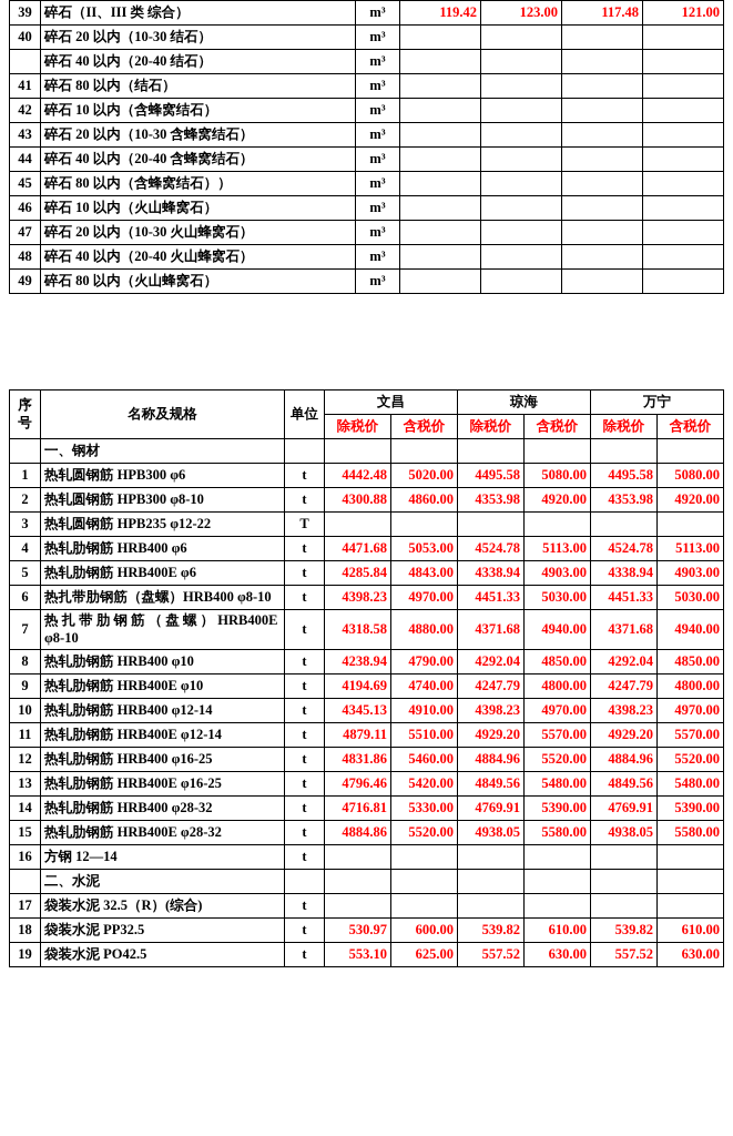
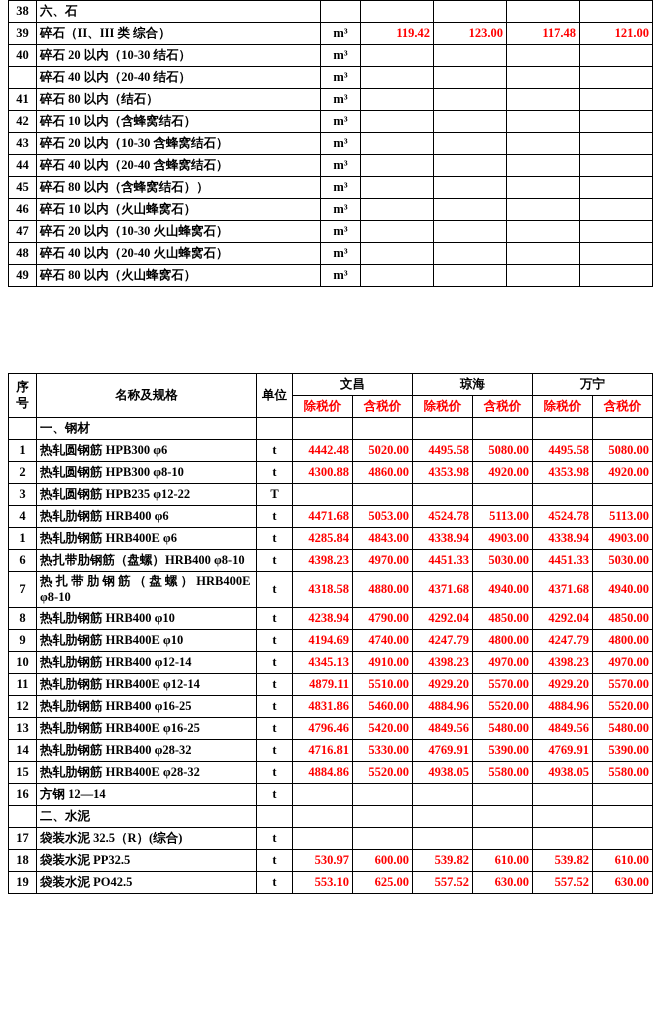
+ 38	六、石
  39	碎石（II、III 类 综合）	m³	119.42	123.00	117.48	121.00
  40	碎石 20 以内（10-30 结石）	m³
  	碎石 40 以内（20-40 结石）	m³
  41	碎石 80 以内（结石）	m³
  42	碎石 10 以内（含蜂窝结石）	m³
  43	碎石 20 以内（10-30 含蜂窝结石）	m³
  44	碎石 40 以内（20-40 含蜂窝结石）	m³
  45	碎石 80 以内（含蜂窝结石））	m³
  46	碎石 10 以内（火山蜂窝石）	m³
  47	碎石 20 以内（10-30 火山蜂窝石）	m³
  48	碎石 40 以内（20-40 火山蜂窝石）	m³
  49	碎石 80 以内（火山蜂窝石）	m³
  序号	名称及规格	单位	文昌	琼海	万宁
  除税价	含税价	除税价	含税价	除税价	含税价
  	一、钢材
  1	热轧圆钢筋 HPB300 φ6	t	4442.48	5020.00	4495.58	5080.00	4495.58	5080.00
  2	热轧圆钢筋 HPB300 φ8-10	t	4300.88	4860.00	4353.98	4920.00	4353.98	4920.00
  3	热轧圆钢筋 HPB235 φ12-22	T
  4	热轧肋钢筋 HRB400 φ6	t	4471.68	5053.00	4524.78	5113.00	4524.78	5113.00
- 5	热轧肋钢筋 HRB400E φ6	t	4285.84	4843.00	4338.94	4903.00	4338.94	4903.00
+ 1	热轧肋钢筋 HRB400E φ6	t	4285.84	4843.00	4338.94	4903.00	4338.94	4903.00
  6	热扎带肋钢筋（盘螺）HRB400 φ8-10	t	4398.23	4970.00	4451.33	5030.00	4451.33	5030.00
  7	热 扎 带 肋 钢 筋 （ 盘 螺 ） HRB400E φ8-10	t	4318.58	4880.00	4371.68	4940.00	4371.68	4940.00
  8	热轧肋钢筋 HRB400 φ10	t	4238.94	4790.00	4292.04	4850.00	4292.04	4850.00
  9	热轧肋钢筋 HRB400E φ10	t	4194.69	4740.00	4247.79	4800.00	4247.79	4800.00
  10	热轧肋钢筋 HRB400 φ12-14	t	4345.13	4910.00	4398.23	4970.00	4398.23	4970.00
  11	热轧肋钢筋 HRB400E φ12-14	t	4879.11	5510.00	4929.20	5570.00	4929.20	5570.00
  12	热轧肋钢筋 HRB400 φ16-25	t	4831.86	5460.00	4884.96	5520.00	4884.96	5520.00
  13	热轧肋钢筋 HRB400E φ16-25	t	4796.46	5420.00	4849.56	5480.00	4849.56	5480.00
  14	热轧肋钢筋 HRB400 φ28-32	t	4716.81	5330.00	4769.91	5390.00	4769.91	5390.00
  15	热轧肋钢筋 HRB400E φ28-32	t	4884.86	5520.00	4938.05	5580.00	4938.05	5580.00
  16	方钢 12—14	t
  	二、水泥
  17	袋装水泥 32.5（R）(综合)	t
  18	袋装水泥 PP32.5	t	530.97	600.00	539.82	610.00	539.82	610.00
  19	袋装水泥 PO42.5	t	553.10	625.00	557.52	630.00	557.52	630.00
